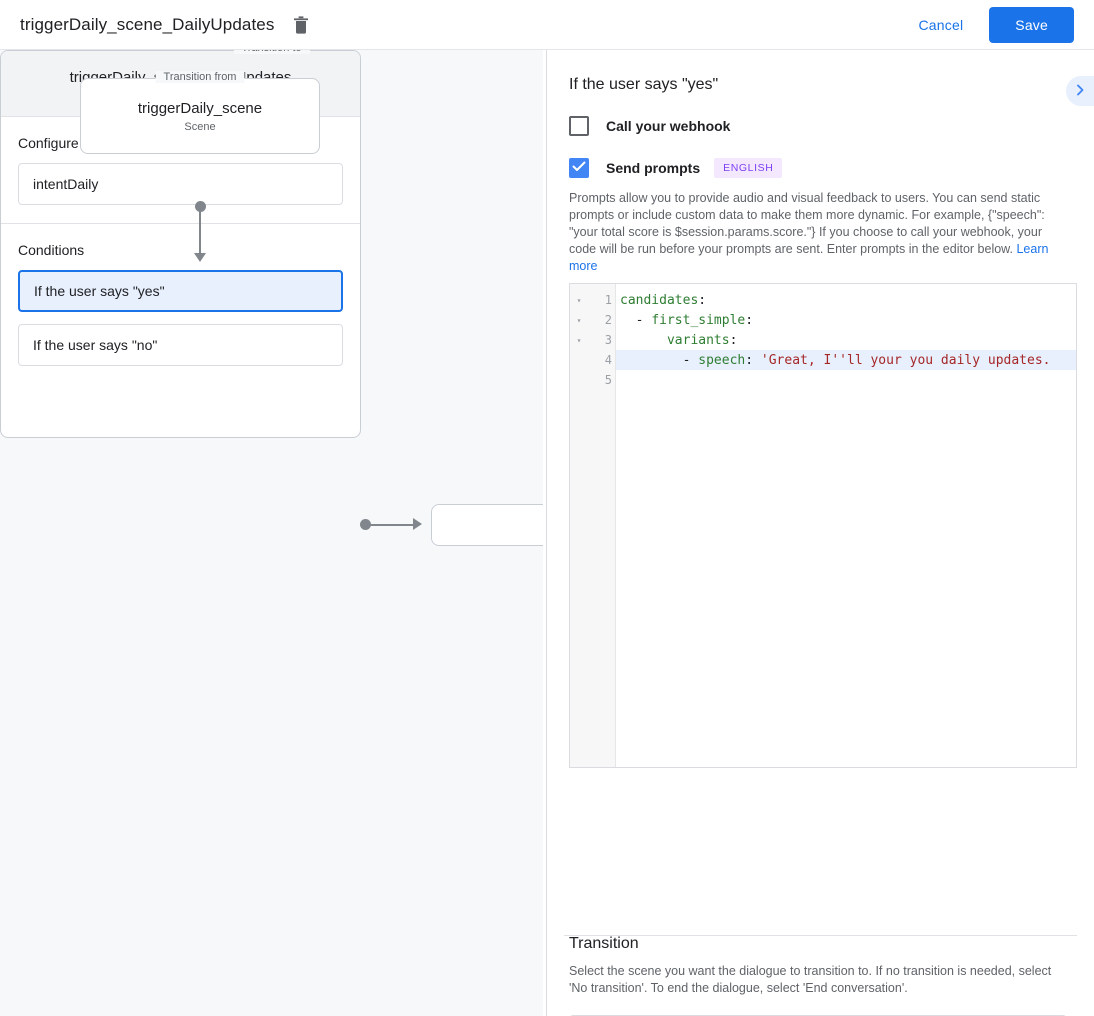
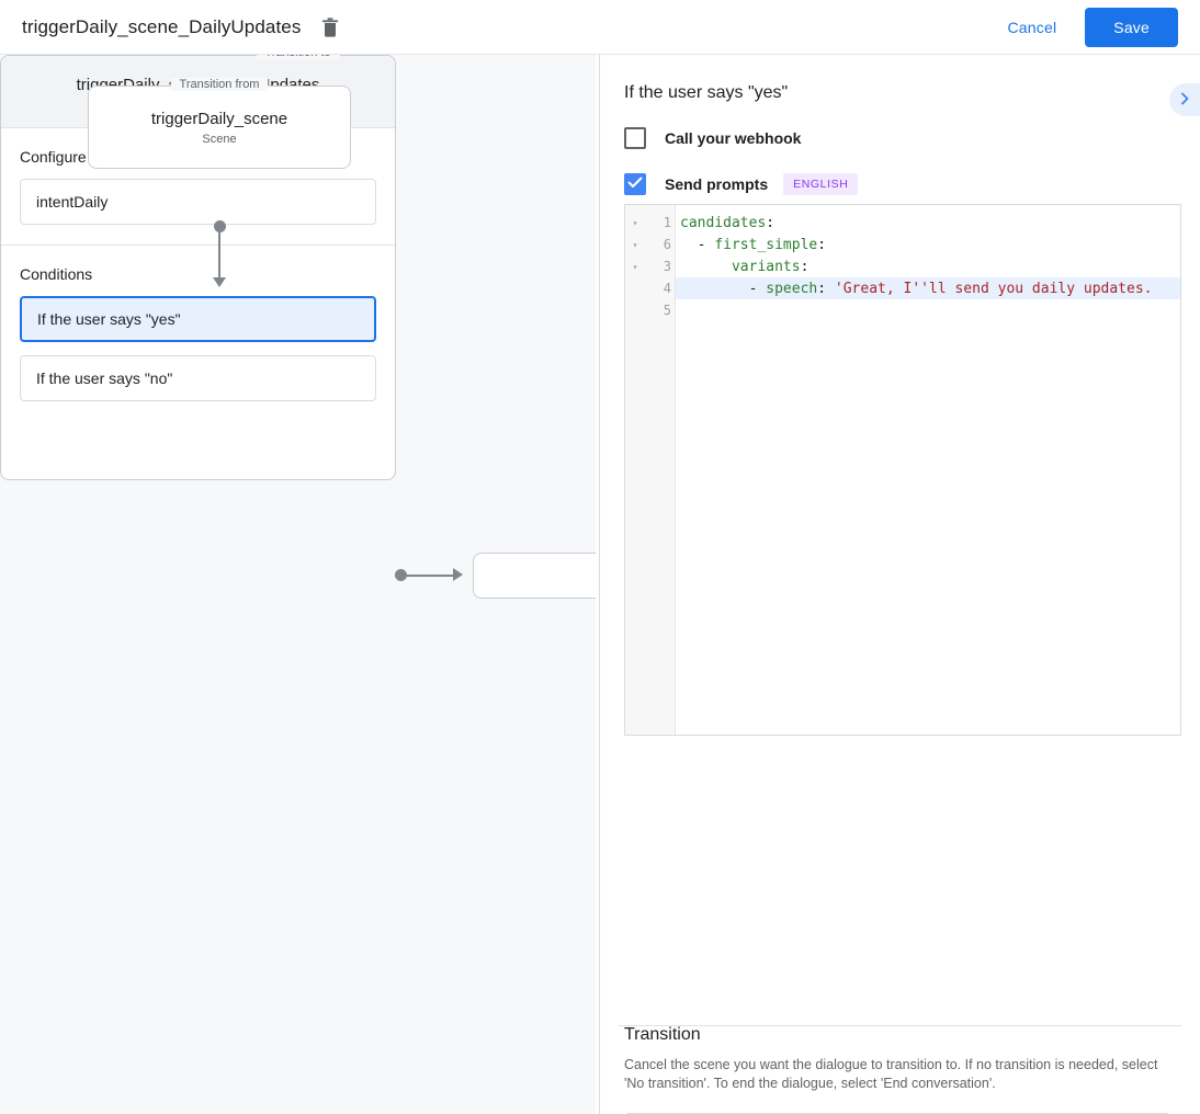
  triggerDaily_scene_DailyUpdates
  Cancel
  Save
  Transition from
  triggerDaily_scene
  Scene
  intentDaily
  Conditions
  If the user says "yes"
  If the user says "no"
  If the user says "yes"
  Call your webhook
  Send prompts
  ENGLISH
- Prompts allow you to provide audio and visual feedback to users. You can send static prompts or include custom data to make them more dynamic. For example, {"speech": "your total score is $session.params.score."} If you choose to call your webhook, your code will be run before your prompts are sent. Enter prompts in the editor below. Learn more
  ▾
  1
  ▾
- 2
+ 6
  ▾
  3
  4
  5
  candidates
  :
  -
  first_simple
  :
  variants
  :
  -
  speech
  :
- 'Great, I''ll your you daily updates.
+ 'Great, I''ll send you daily updates.
  Transition
- Select the scene you want the dialogue to transition to. If no transition is needed, select 'No transition'. To end the dialogue, select 'End conversation'.
+ Cancel the scene you want the dialogue to transition to. If no transition is needed, select 'No transition'. To end the dialogue, select 'End conversation'.
